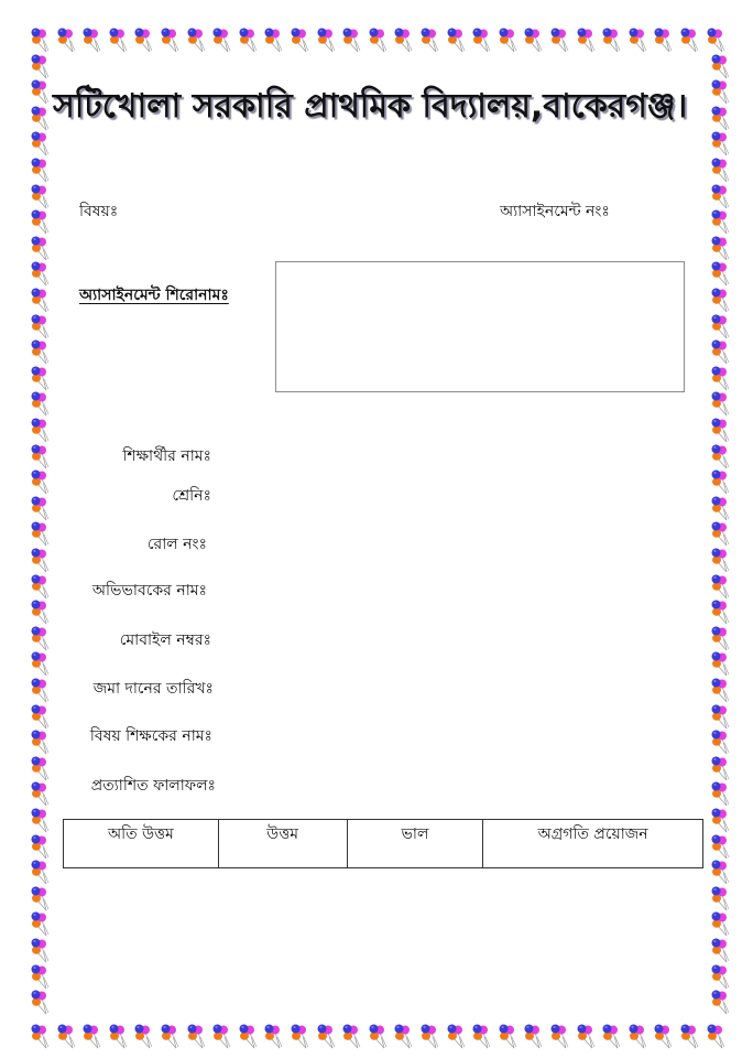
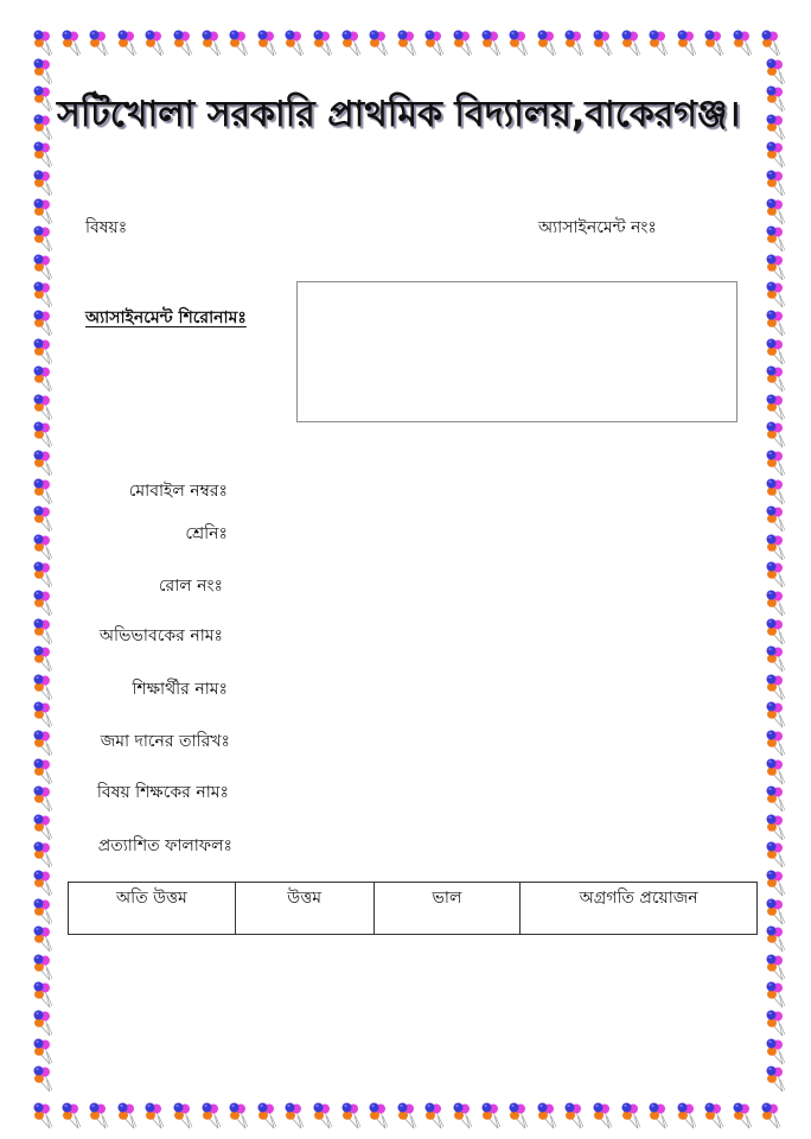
  সটিখোলা সরকারি প্রাথমিক বিদ্যালয়,বাকেরগঞ্জ।
  বিষয়ঃ
  অ্যাসাইনমেন্ট নংঃ
  অ্যাসাইনমেন্ট শিরোনামঃ
- শিক্ষার্থীর নামঃ
+ মোবাইল নম্বরঃ
  শ্রেনিঃ
  রোল নংঃ
  অভিভাবকের নামঃ
- মোবাইল নম্বরঃ
+ শিক্ষার্থীর নামঃ
  জমা দানের তারিখঃ
  বিষয় শিক্ষকের নামঃ
  প্রত্যাশিত ফালাফলঃ
  অতি উত্তম	উত্তম	ভাল	অগ্রগতি প্রয়োজন
